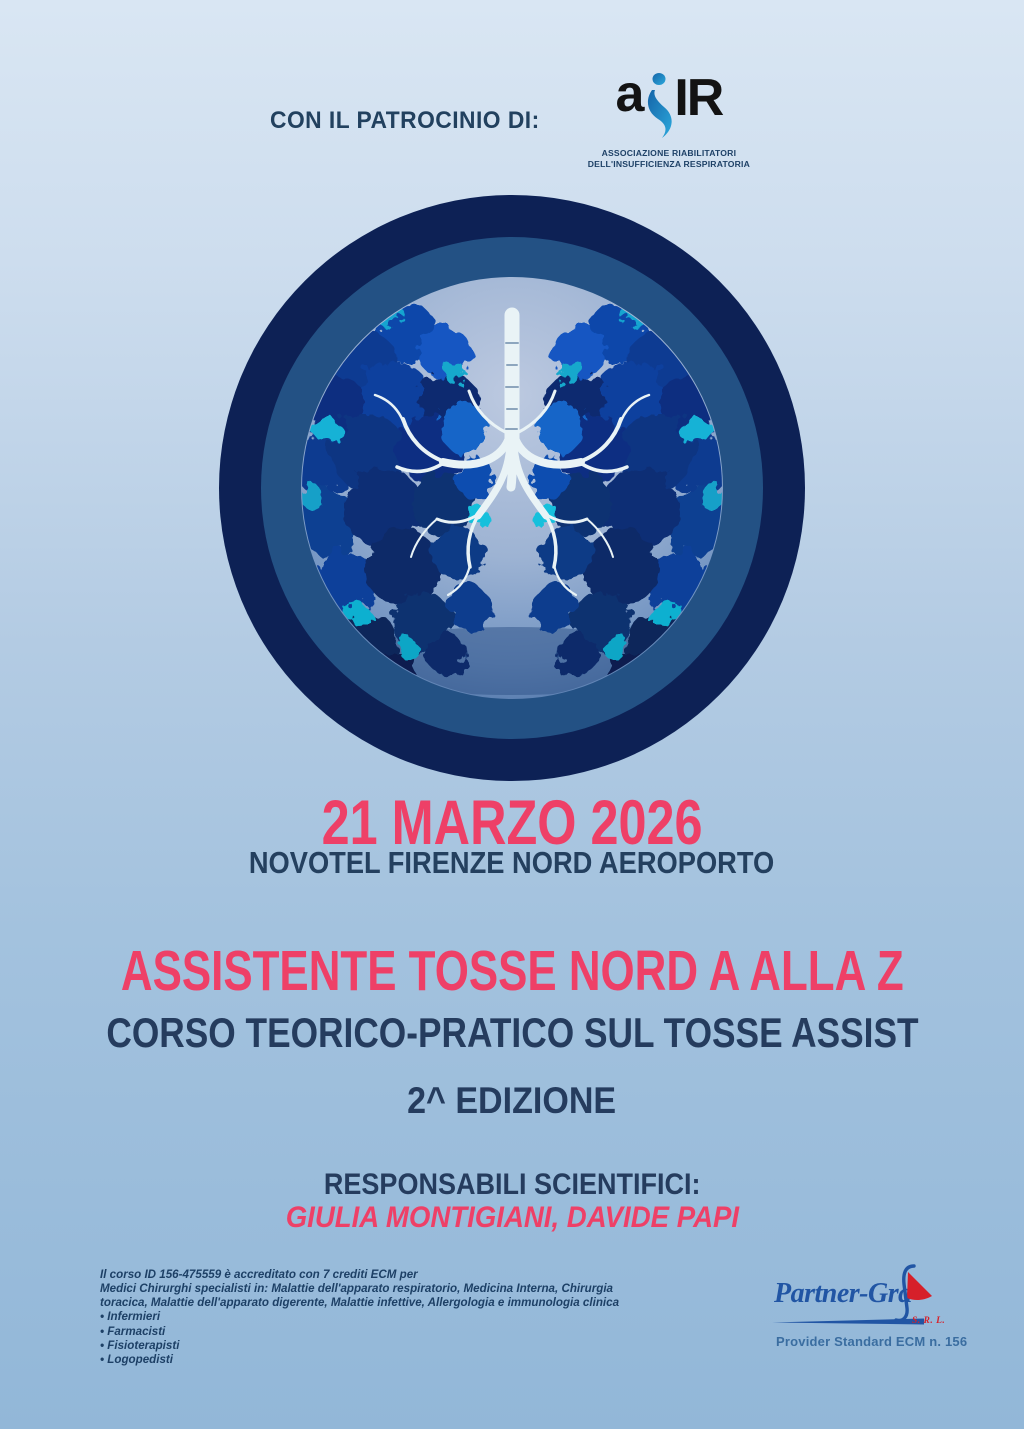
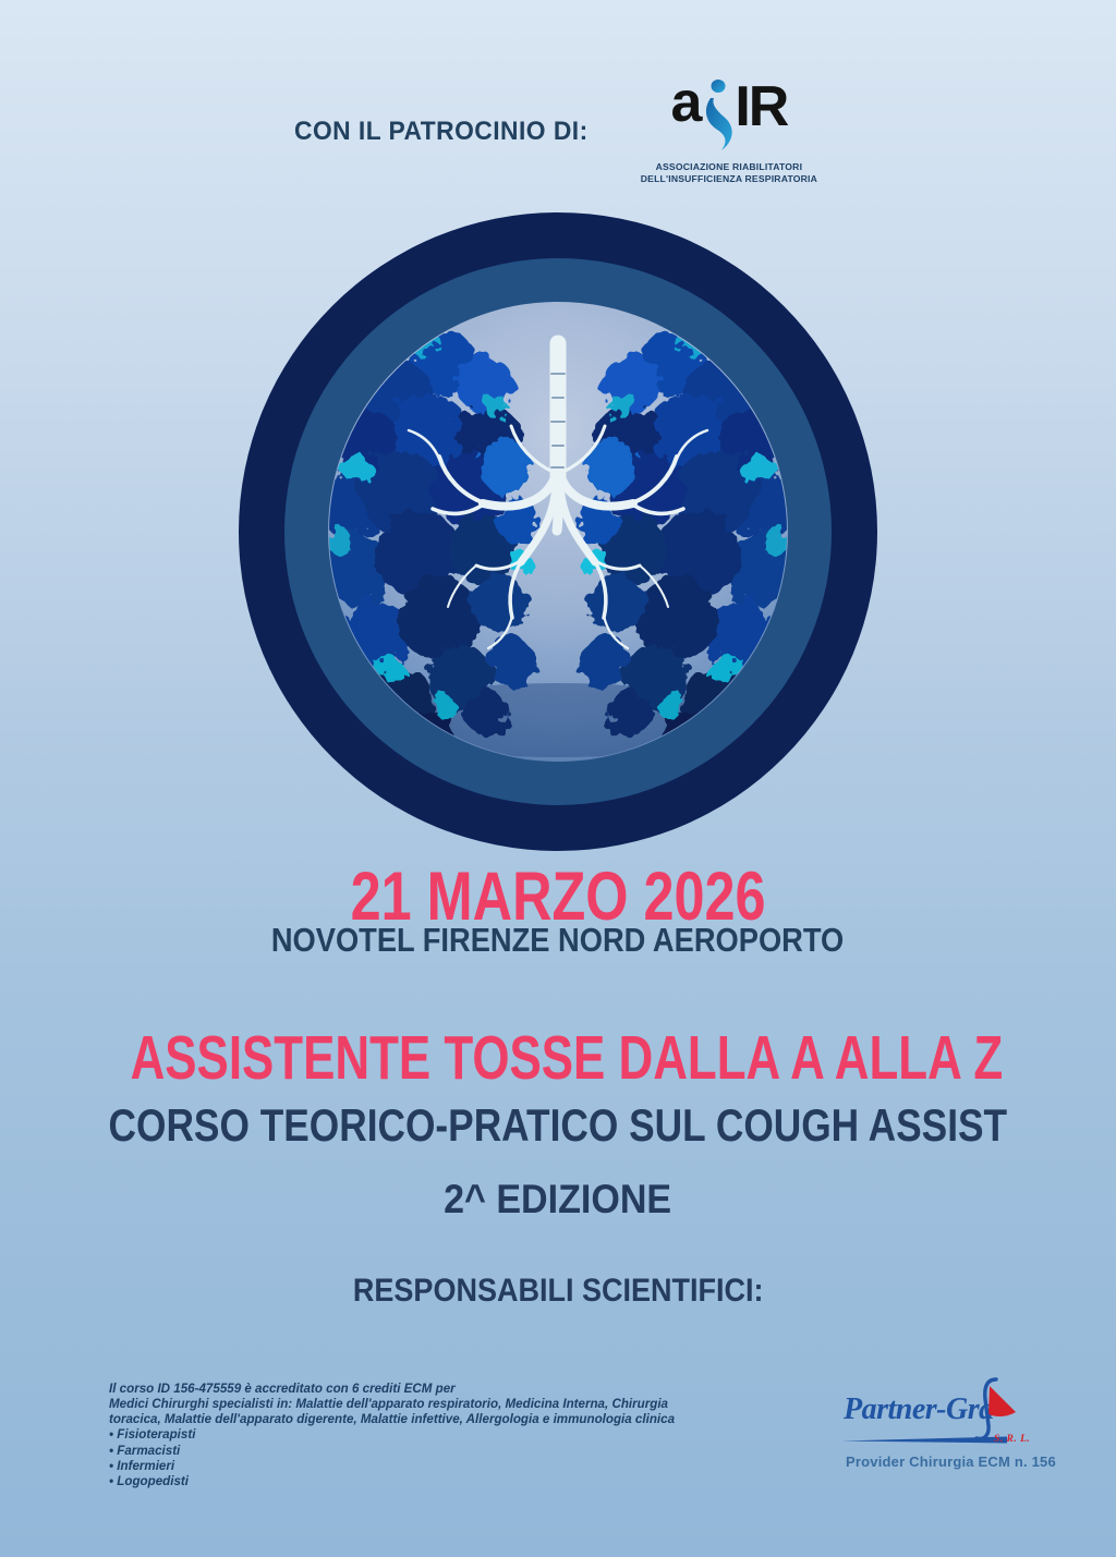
  CON IL PATROCINIO DI:
  a
  IR
  ASSOCIAZIONE RIABILITATORI
  DELL'INSUFFICIENZA RESPIRATORIA
  21 MARZO 2026
  NOVOTEL FIRENZE NORD AEROPORTO
- ASSISTENTE TOSSE NORD A ALLA Z
+ ASSISTENTE TOSSE DALLA A ALLA Z
- CORSO TEORICO-PRATICO SUL TOSSE ASSIST
+ CORSO TEORICO-PRATICO SUL COUGH ASSIST
  2^ EDIZIONE
  RESPONSABILI SCIENTIFICI:
- GIULIA MONTIGIANI, DAVIDE PAPI
- Il corso ID 156-475559 è accreditato con 7 crediti ECM per
+ Il corso ID 156-475559 è accreditato con 6 crediti ECM per
  Medici Chirurghi specialisti in: Malattie dell'apparato respiratorio, Medicina Interna, Chirurgia
  toracica, Malattie dell'apparato digerente, Malattie infettive, Allergologia e immunologia clinica
- • Infermieri
+ • Fisioterapisti
  • Farmacisti
- • Fisioterapisti
+ • Infermieri
  • Logopedisti
  Partner-Gr
  S. R. L.
- Provider Standard ECM n. 156
+ Provider Chirurgia ECM n. 156
